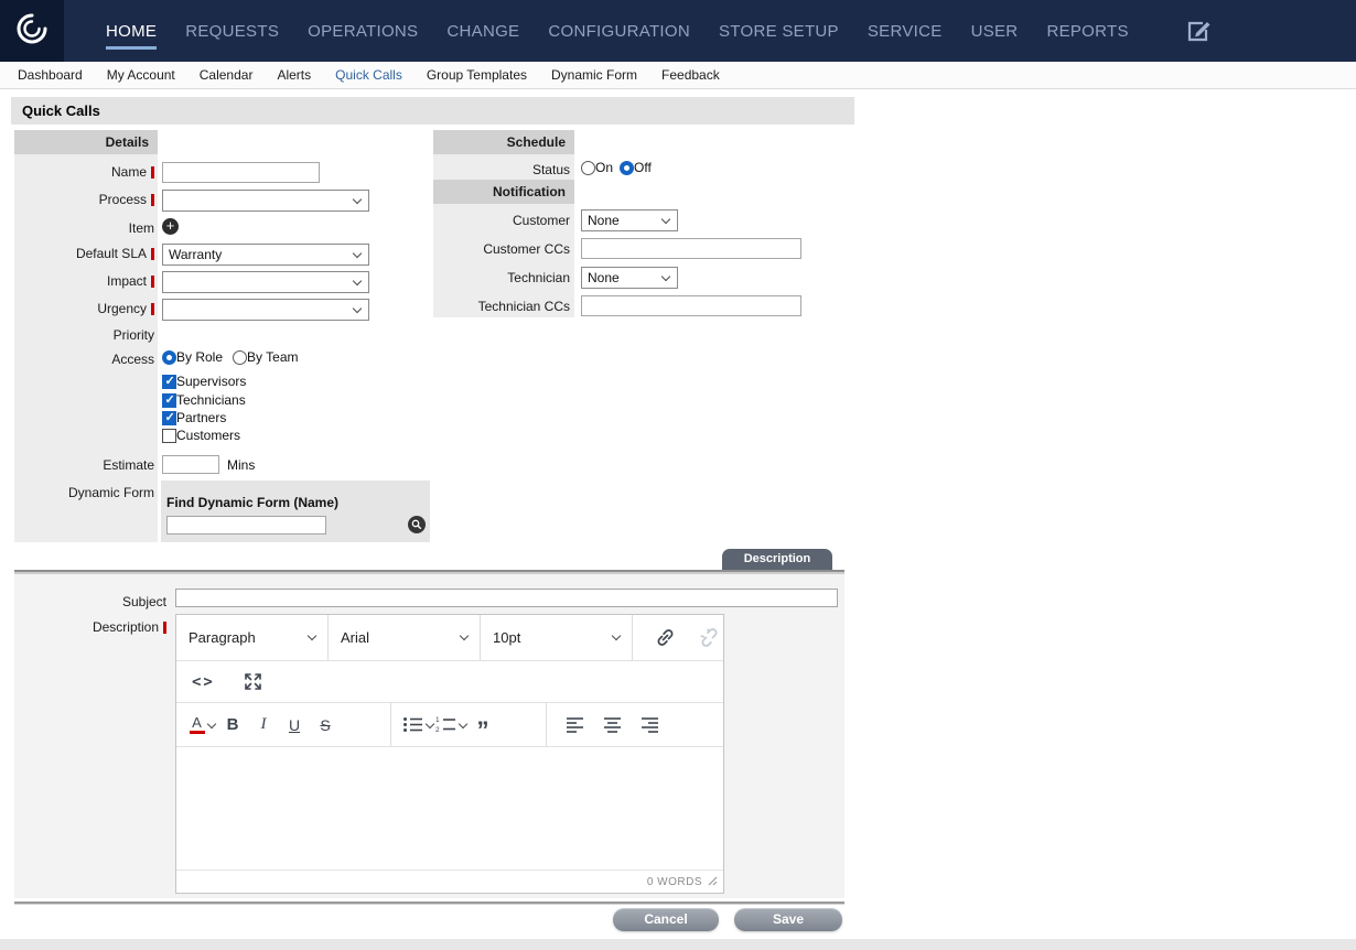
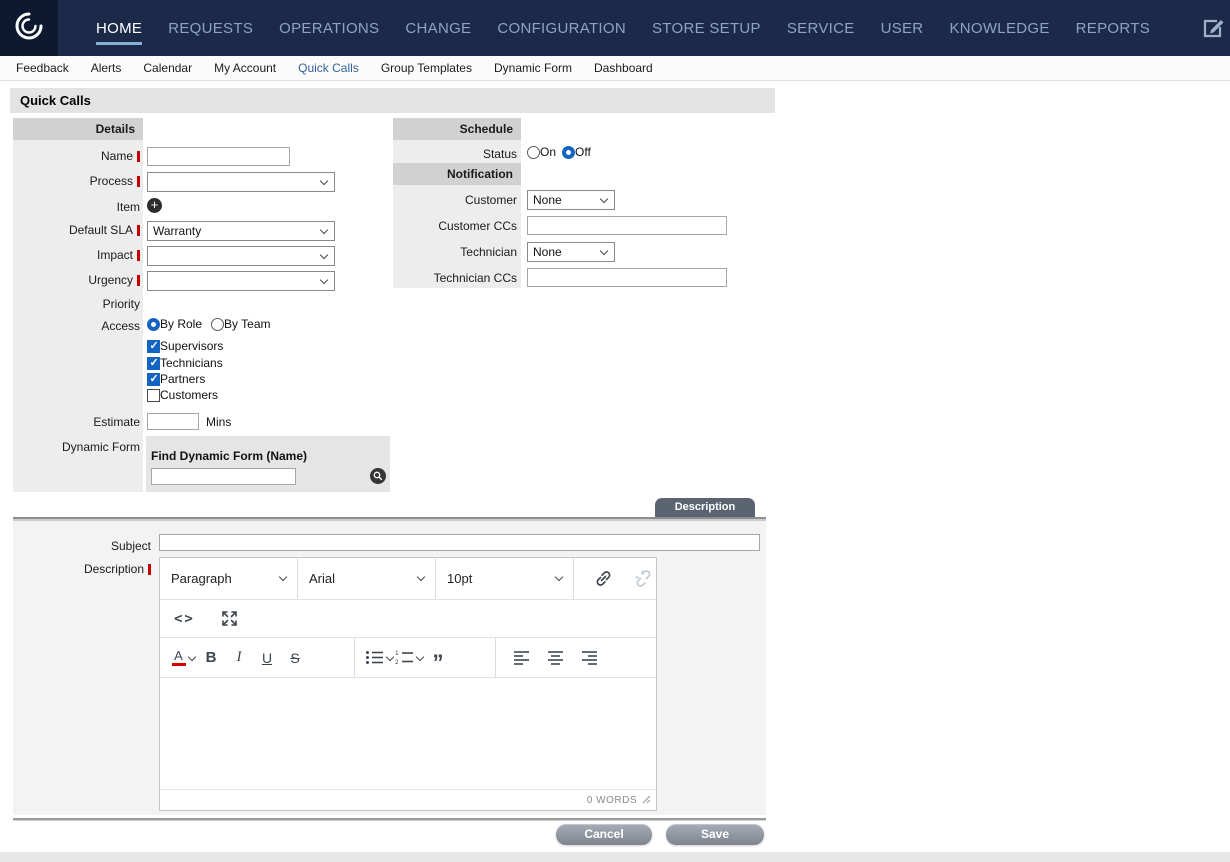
  HOME
  REQUESTS
  OPERATIONS
  CHANGE
  CONFIGURATION
  STORE SETUP
  SERVICE
  USER
+ KNOWLEDGE
  REPORTS
- Dashboard
+ Feedback
- My Account
+ Alerts
  Calendar
- Alerts
+ My Account
  Quick Calls
  Group Templates
  Dynamic Form
- Feedback
+ Dashboard
  Quick Calls
  Details
  Name
  Process
  Item
  Default SLA
  Warranty
  Impact
  Urgency
  Priority
  Access
  By Role
  By Team
  Supervisors
  Technicians
  Partners
  Customers
  Estimate
  Mins
  Dynamic Form
  Find Dynamic Form (Name)
  Schedule
  Status
  On
  Off
  Notification
  Customer
  None
  Customer CCs
  Technician
  None
  Technician CCs
  Description
  Subject
  Description
  Paragraph
  Arial
  10pt
  <>
  A
  B
  I
  U
  S
  ”
  0 WORDS
  Cancel
  Save
